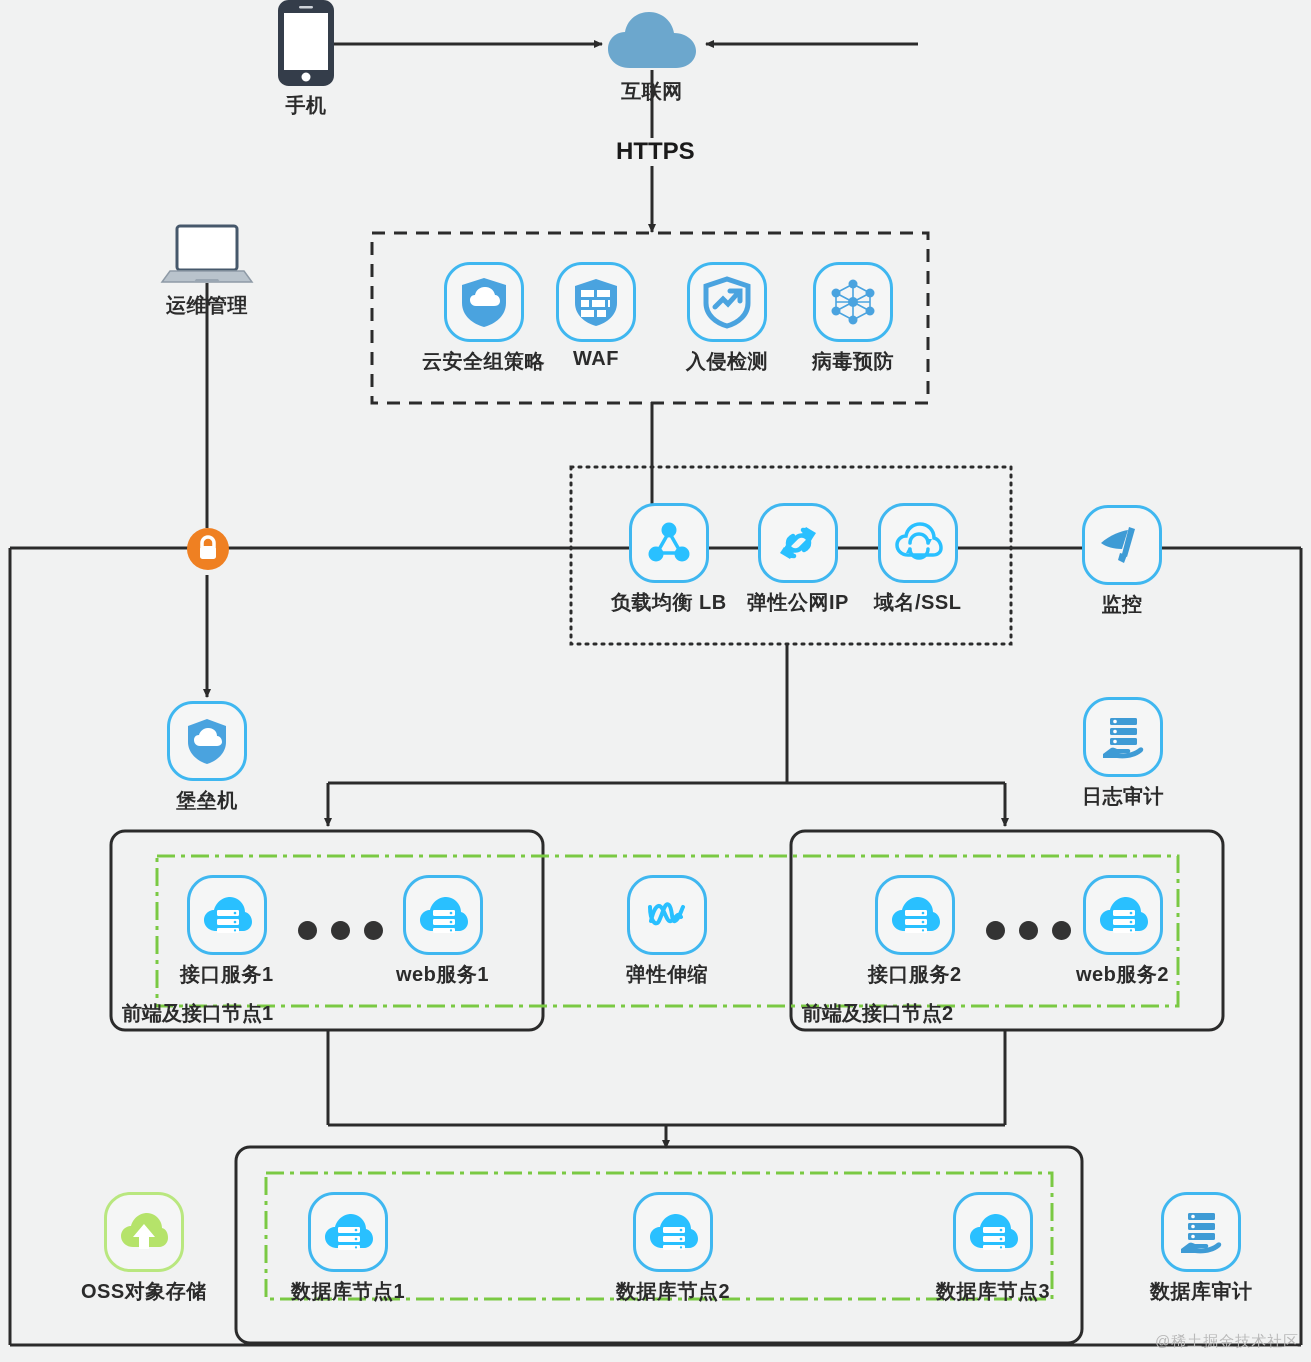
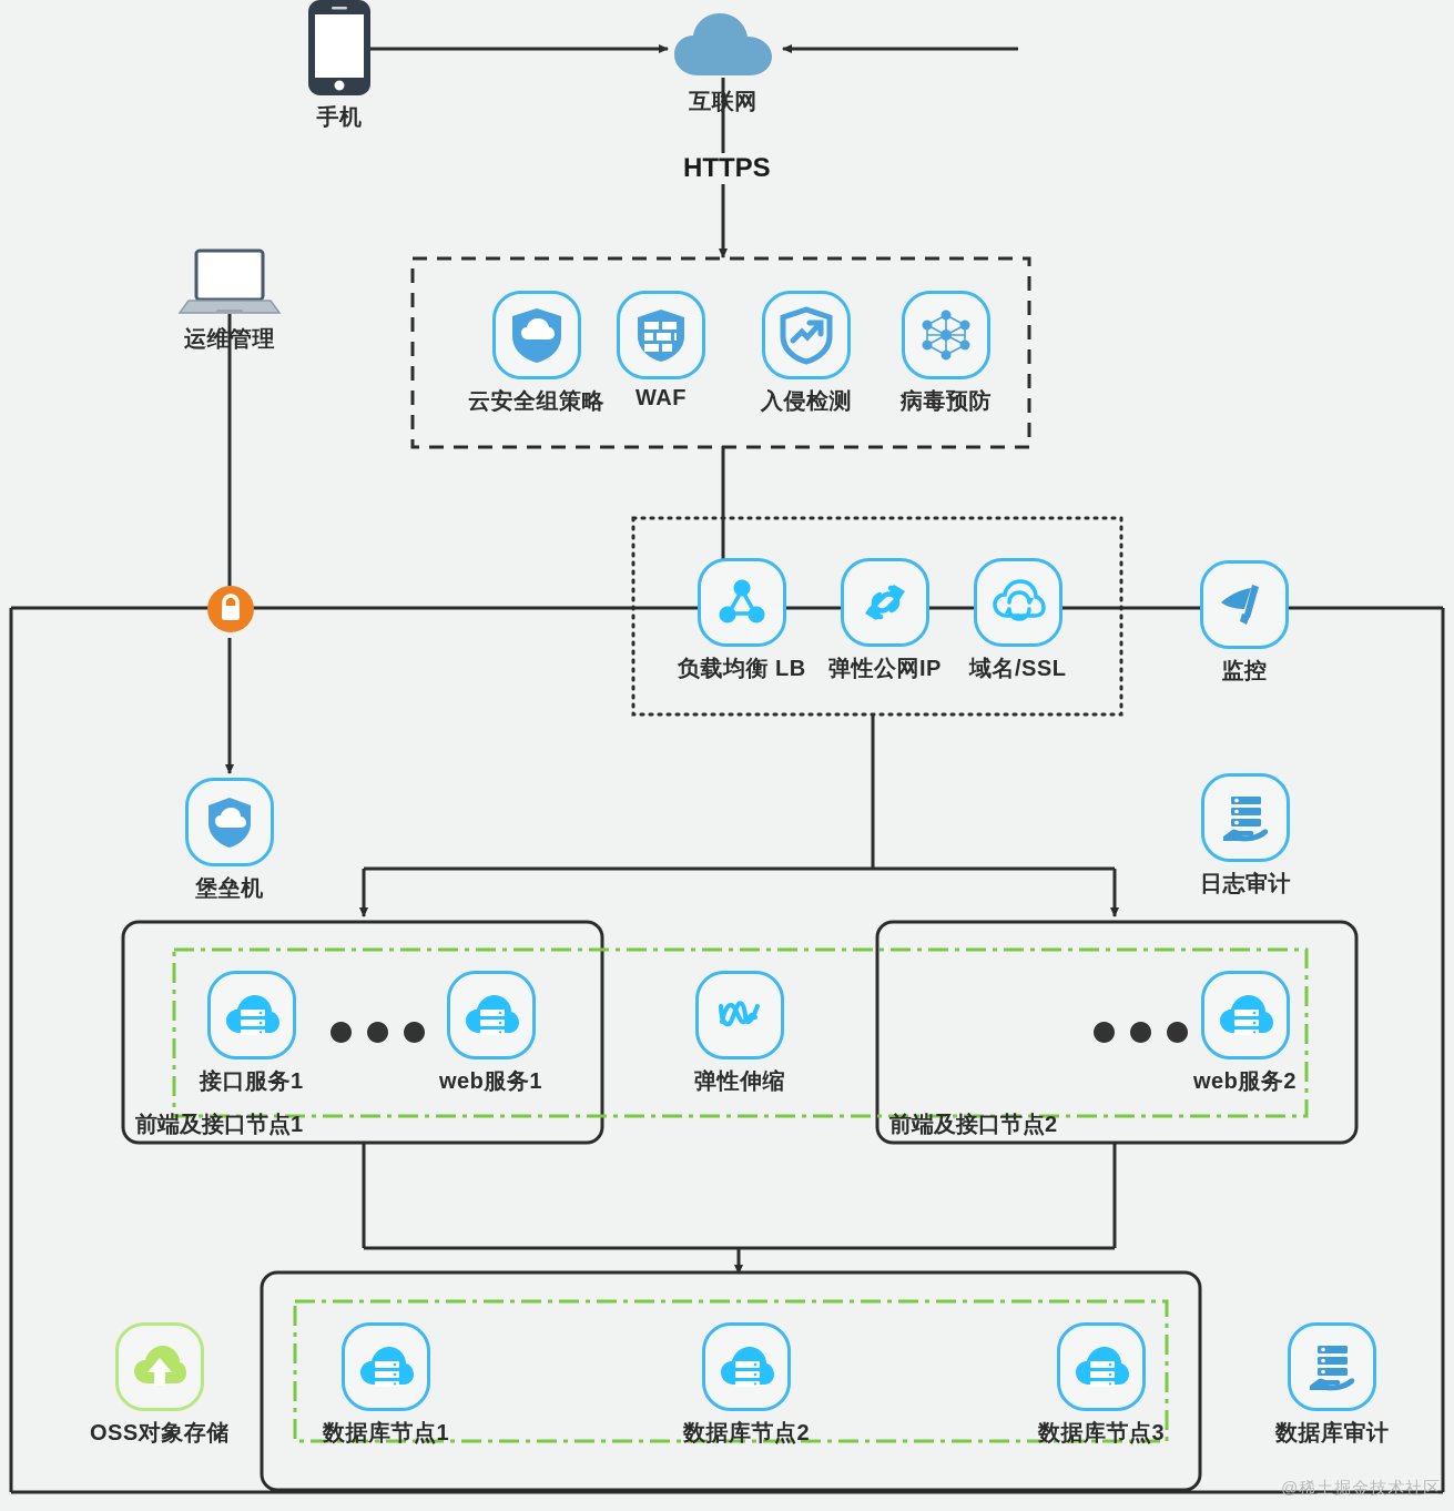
  手机
  互联网
  HTTPS
  运维管理
  云安全组策略
  WAF
  入侵检测
  病毒预防
  负载均衡 LB
  弹性公网IP
  域名/SSL
  监控
  日志审计
  堡垒机
  接口服务1
  web服务1
  前端及接口节点1
  弹性伸缩
- 接口服务2
  web服务2
  前端及接口节点2
  数据库节点1
  数据库节点2
  数据库节点3
  OSS对象存储
  数据库审计
  @稀土掘金技术社区
